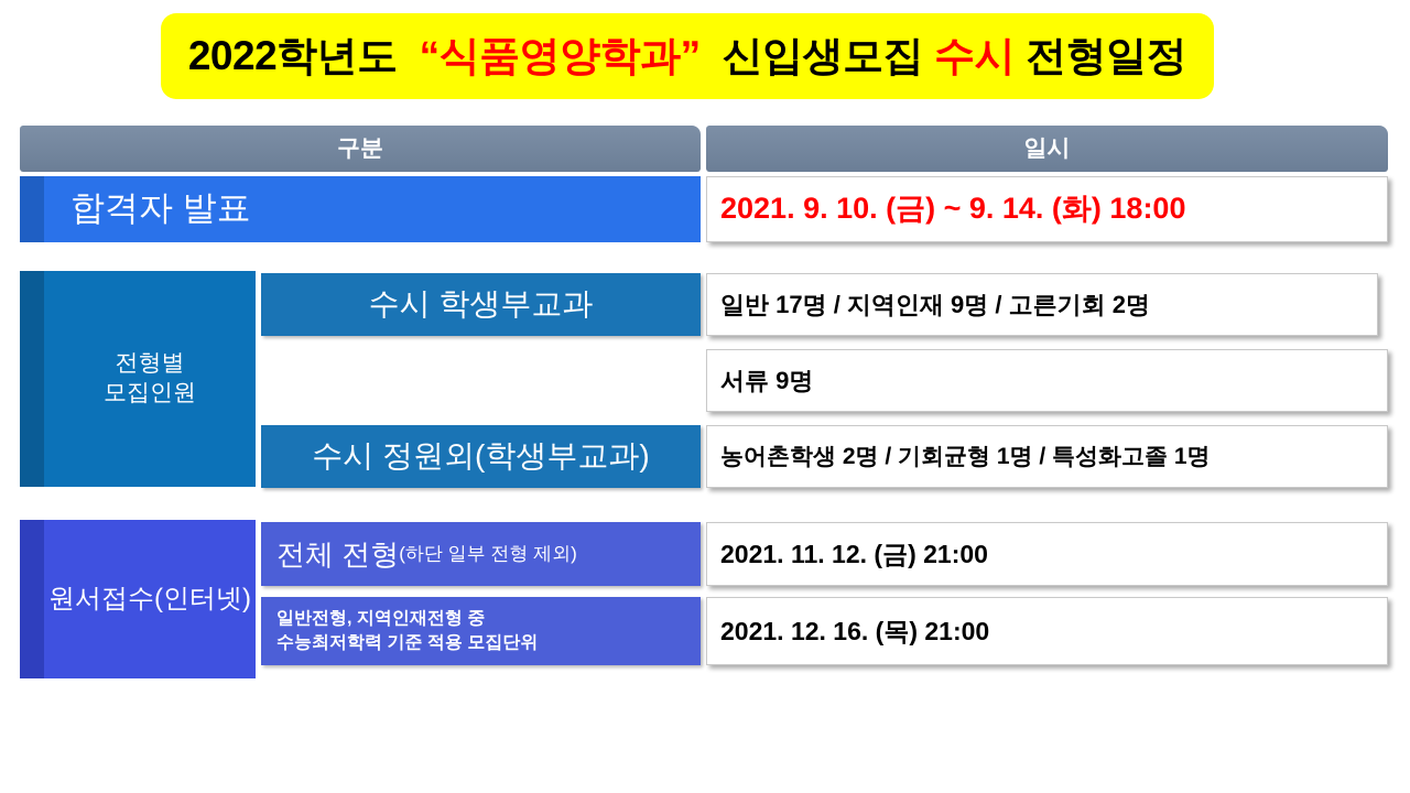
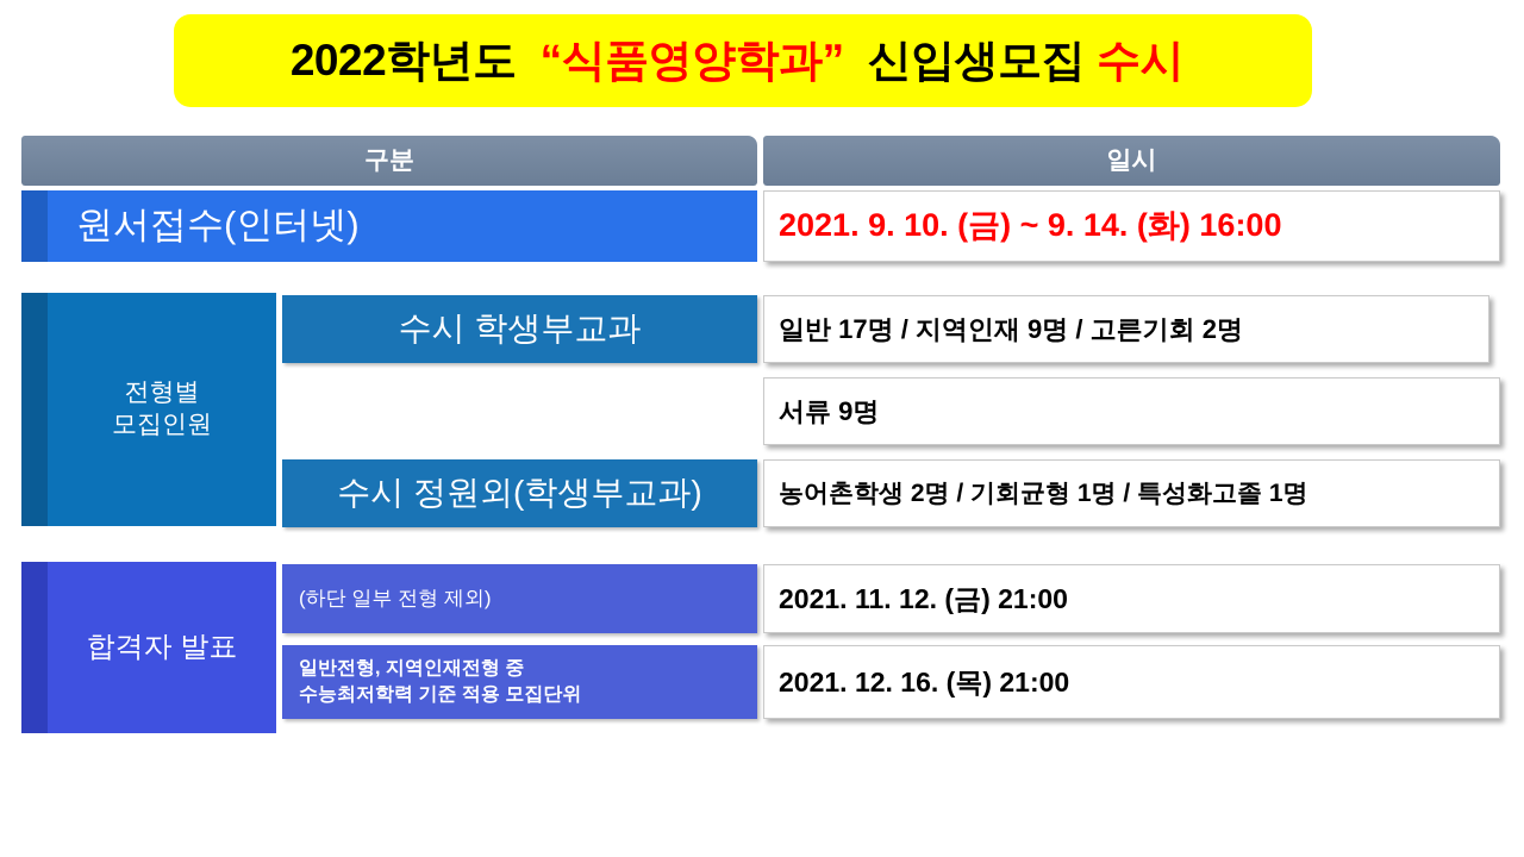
  2022학년도
  “식품영양학과”
  신입생모집
  수시
- 전형일정
  구분
  일시
- 합격자 발표
+ 원서접수(인터넷)
- 2021. 9. 10. (금) ~ 9. 14. (화) 18:00
+ 2021. 9. 10. (금) ~ 9. 14. (화) 16:00
  전형별
  모집인원
  수시 학생부교과
  일반 17명 / 지역인재 9명 / 고른기회 2명
  서류 9명
  수시 정원외(학생부교과)
  농어촌학생 2명 / 기회균형 1명 / 특성화고졸 1명
- 원서접수(인터넷)
+ 합격자 발표
- 전체 전형
  (하단 일부 전형 제외)
  2021. 11. 12. (금) 21:00
  일반전형, 지역인재전형 중
  수능최저학력 기준 적용 모집단위
  2021. 12. 16. (목) 21:00
